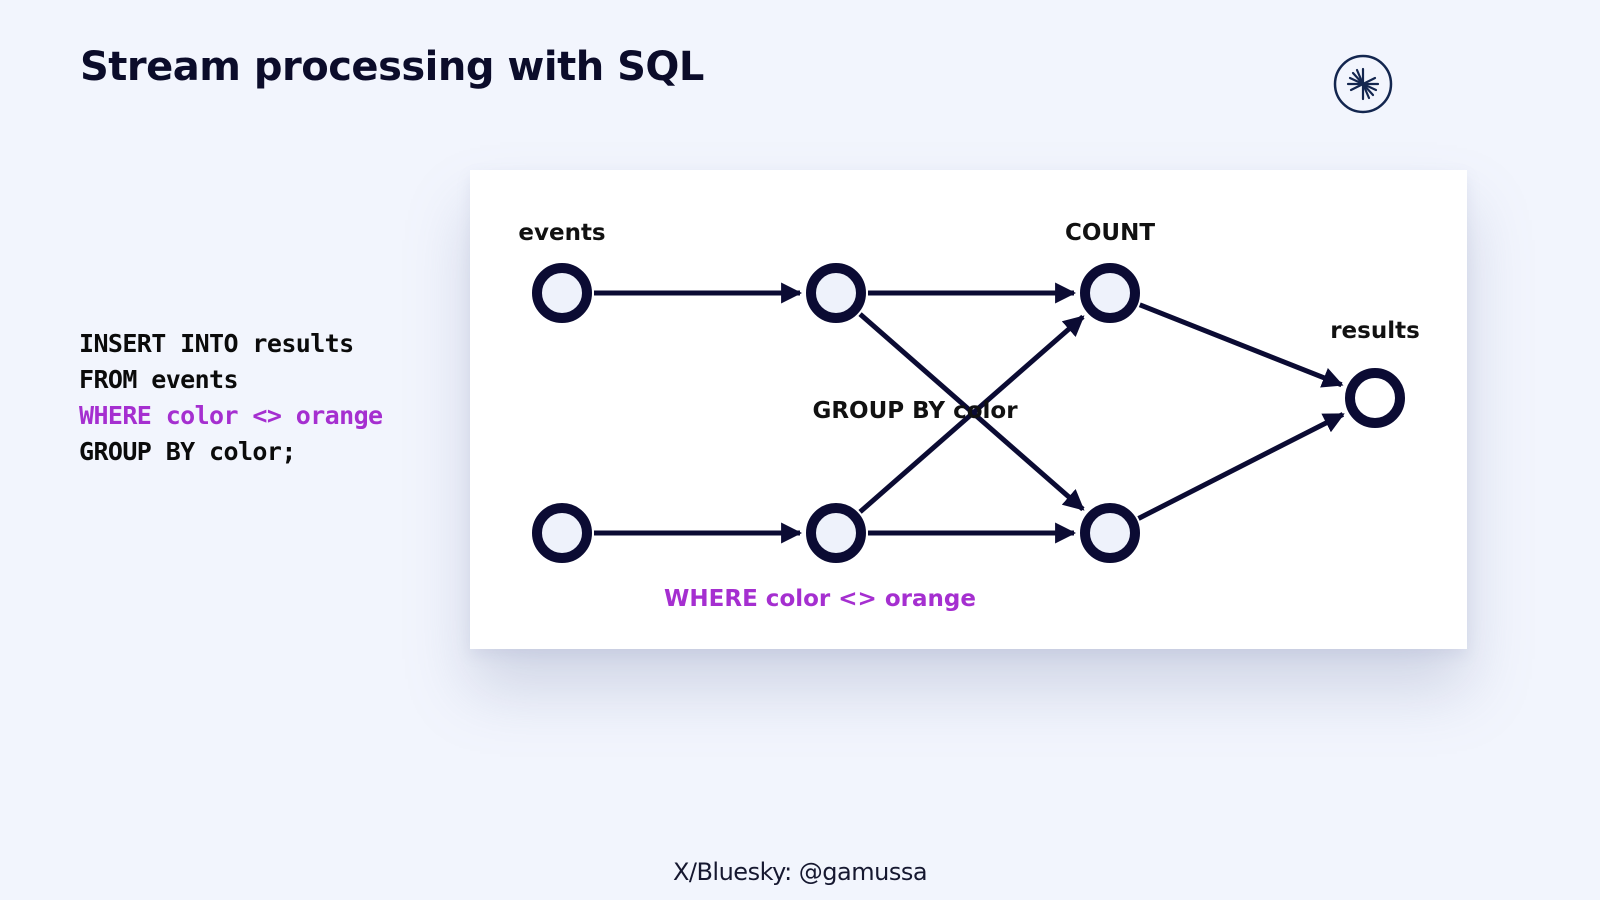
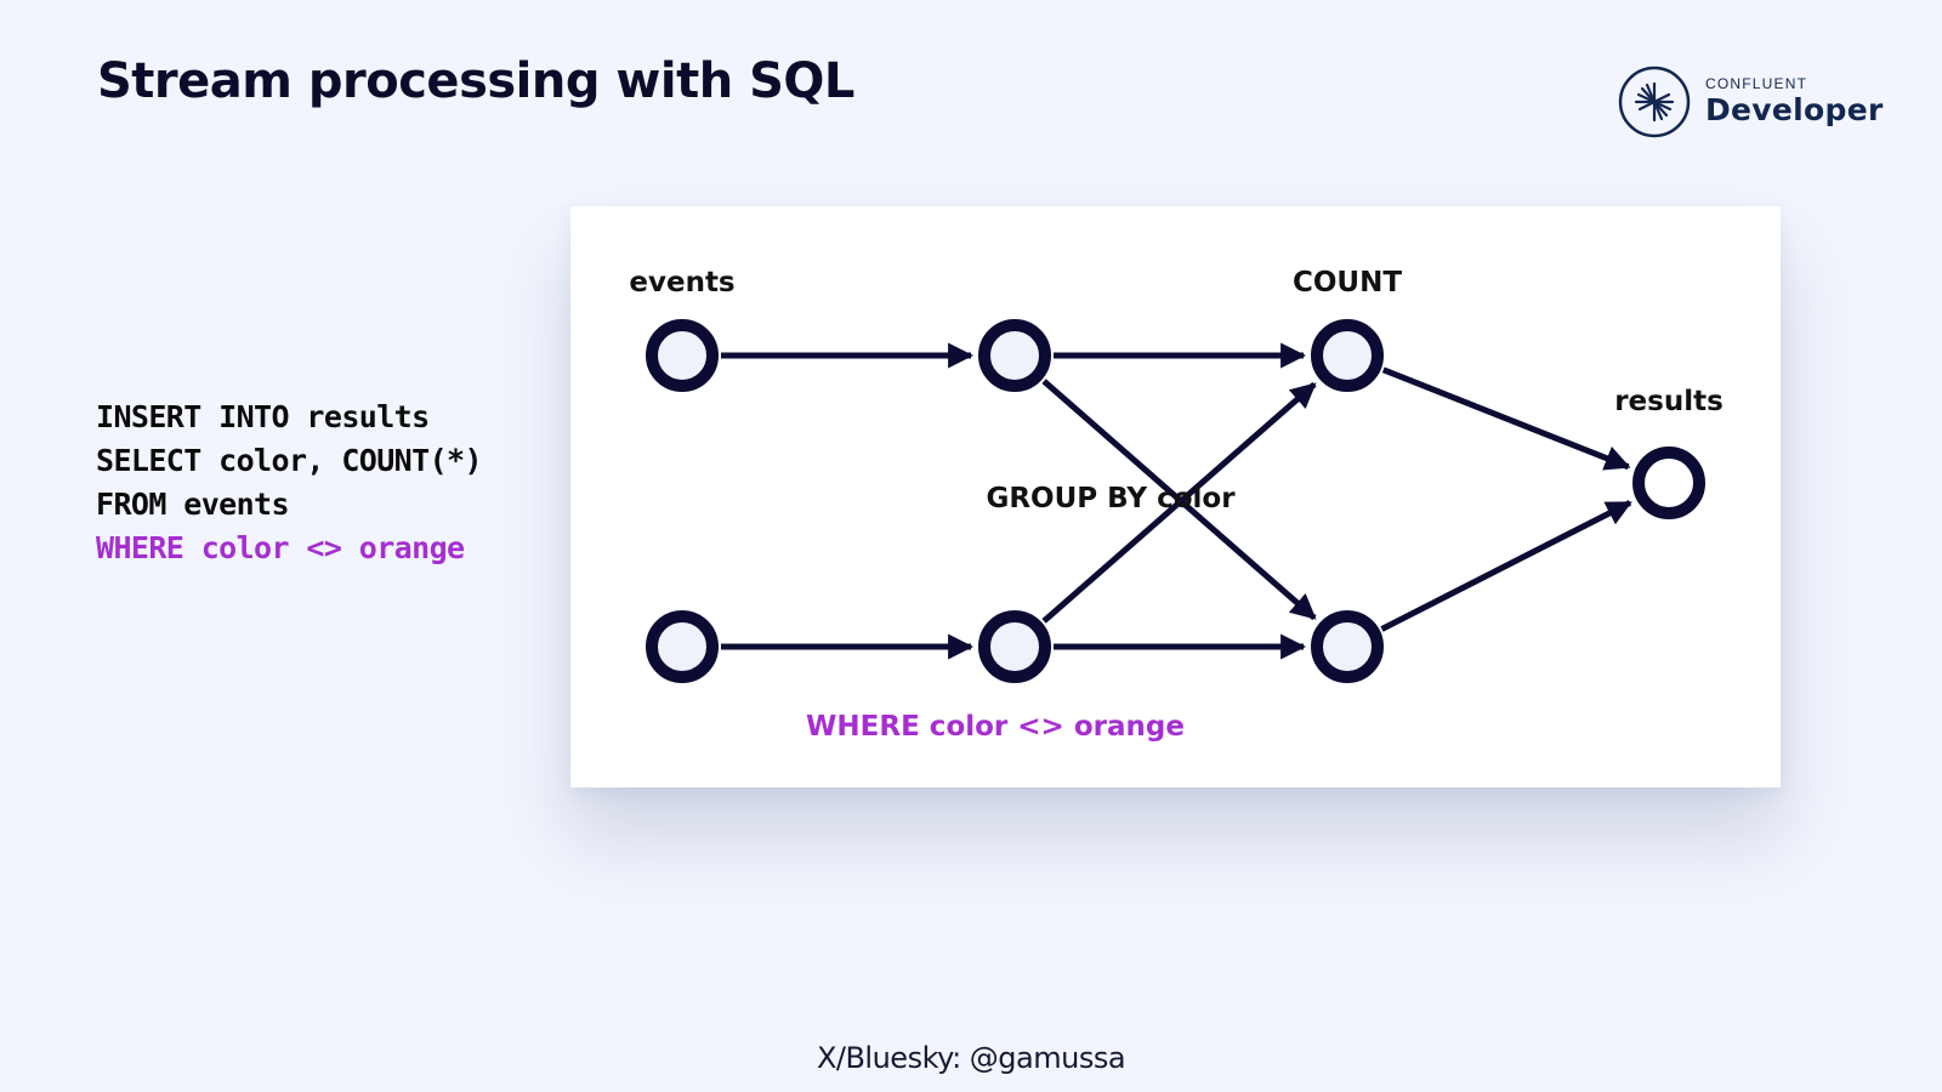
  Stream processing with SQL
+ CONFLUENT
+ Developer
  INSERT INTO results
+ SELECT color, COUNT(*)
  FROM events
  WHERE color <> orange
- GROUP BY color;
  events
  COUNT
  results
  GROUP BY color
  WHERE color <> orange
  X/Bluesky: @gamussa
